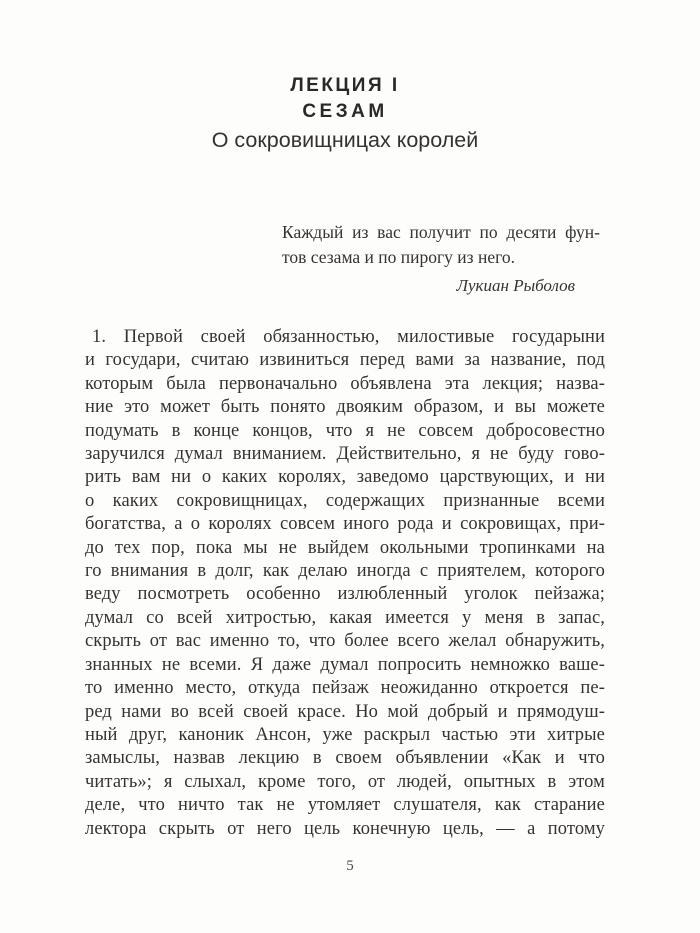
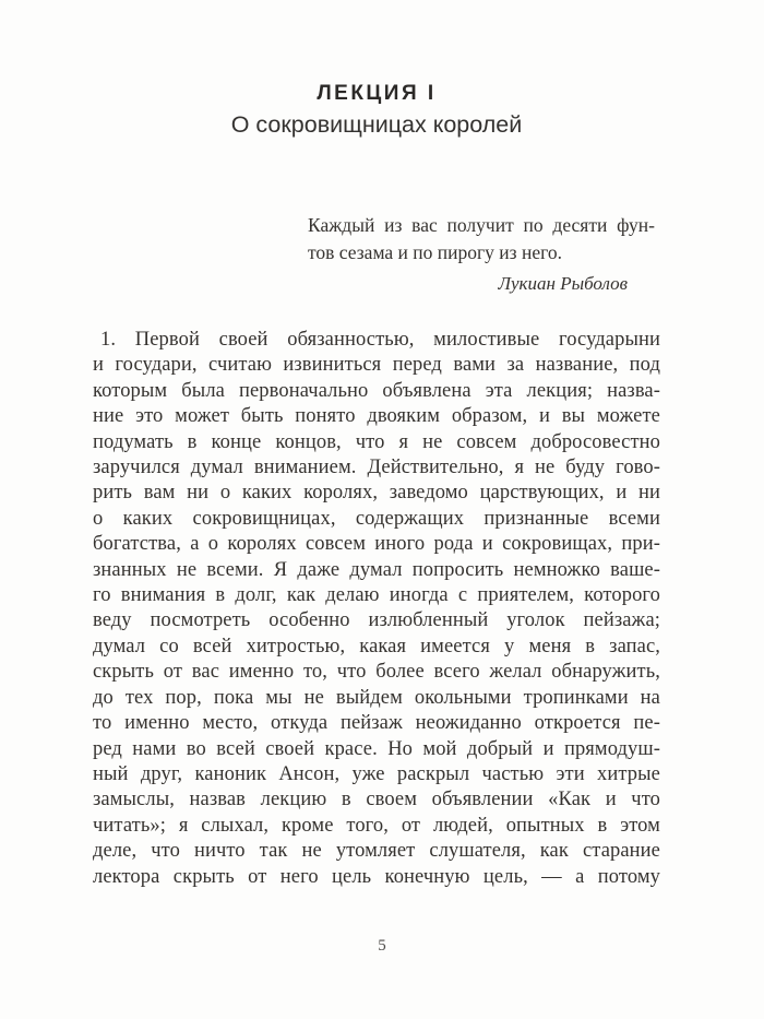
  ЛЕКЦИЯ I
- СЕЗАМ
  О сокровищницах королей
  Каждый из вас получит по десяти фун-
  тов сезама и по пирогу из него.
  Лукиан Рыболов
  1. Первой своей обязанностью, милостивые государыни
  и государи, считаю извиниться перед вами за название, под
  которым была первоначально объявлена эта лекция; назва-
  ние это может быть понято двояким образом, и вы можете
  подумать в конце концов, что я не совсем добросовестно
  заручился думал вниманием. Действительно, я не буду гово-
  рить вам ни о каких королях, заведомо царствующих, и ни
  о каких сокровищницах, содержащих признанные всеми
  богатства, а о королях совсем иного рода и сокровищах, при-
- до тех пор, пока мы не выйдем окольными тропинками на
+ знанных не всеми. Я даже думал попросить немножко ваше-
  го внимания в долг, как делаю иногда с приятелем, которого
  веду посмотреть особенно излюбленный уголок пейзажа;
  думал со всей хитростью, какая имеется у меня в запас,
  скрыть от вас именно то, что более всего желал обнаружить,
- знанных не всеми. Я даже думал попросить немножко ваше-
+ до тех пор, пока мы не выйдем окольными тропинками на
  то именно место, откуда пейзаж неожиданно откроется пе-
  ред нами во всей своей красе. Но мой добрый и прямодуш-
  ный друг, каноник Ансон, уже раскрыл частью эти хитрые
  замыслы, назвав лекцию в своем объявлении «Как и что
  читать»; я слыхал, кроме того, от людей, опытных в этом
  деле, что ничто так не утомляет слушателя, как старание
  лектора скрыть от него цель конечную цель, — а потому
  5
